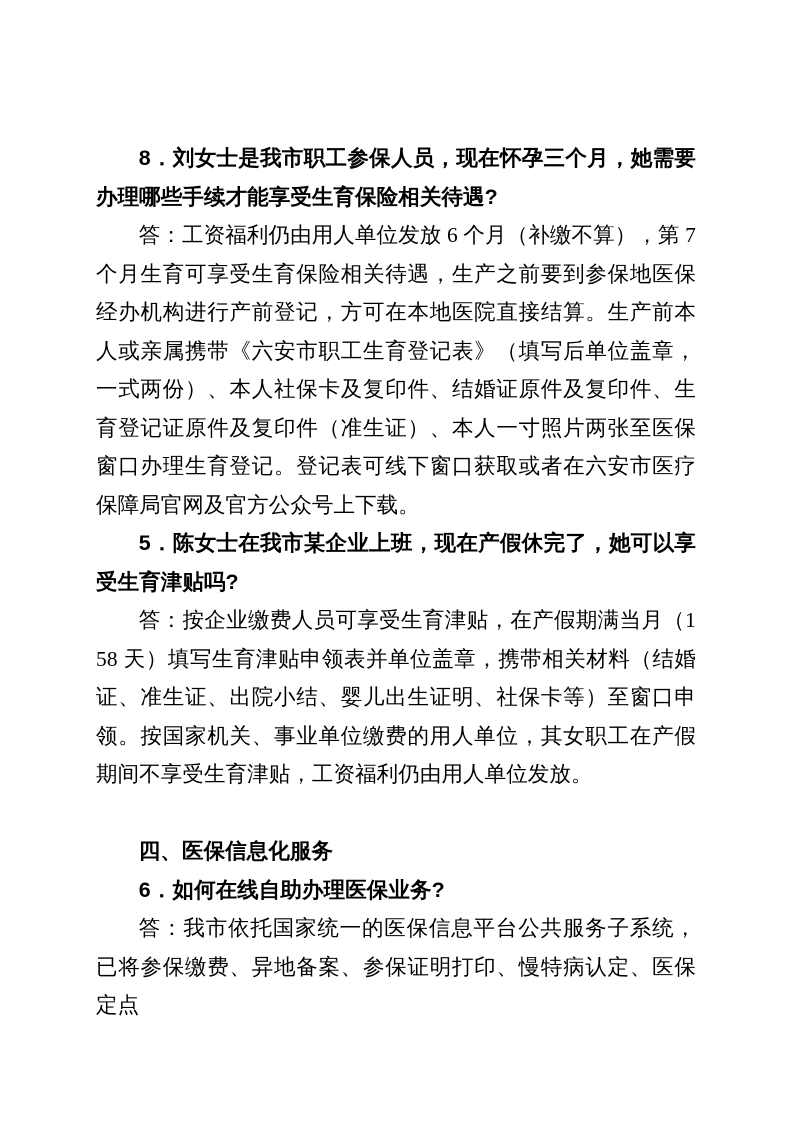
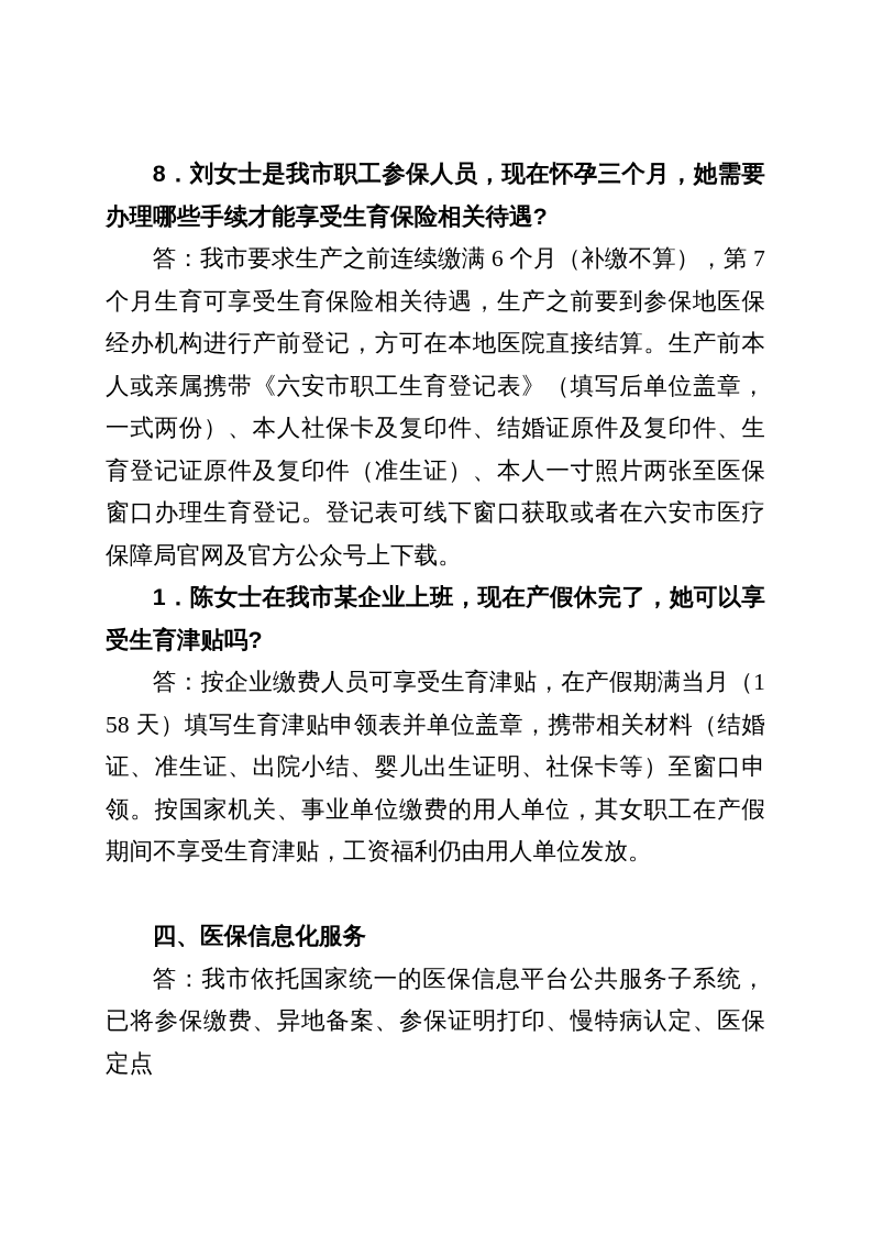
  8．刘女士是我市职工参保人员，现在怀孕三个月，她需要办理哪些手续才能享受生育保险相关待遇?
- 答：工资福利仍由用人单位发放 6 个月（补缴不算），第 7 个月生育可享受生育保险相关待遇，生产之前要到参保地医保经办机构进行产前登记，方可在本地医院直接结算。生产前本人或亲属携带《六安市职工生育登记表》（填写后单位盖章，一式两份）、本人社保卡及复印件、结婚证原件及复印件、生育登记证原件及复印件（准生证）、本人一寸照片两张至医保窗口办理生育登记。登记表可线下窗口获取或者在六安市医疗保障局官网及官方公众号上下载。
+ 答：我市要求生产之前连续缴满 6 个月（补缴不算），第 7 个月生育可享受生育保险相关待遇，生产之前要到参保地医保经办机构进行产前登记，方可在本地医院直接结算。生产前本人或亲属携带《六安市职工生育登记表》（填写后单位盖章，一式两份）、本人社保卡及复印件、结婚证原件及复印件、生育登记证原件及复印件（准生证）、本人一寸照片两张至医保窗口办理生育登记。登记表可线下窗口获取或者在六安市医疗保障局官网及官方公众号上下载。
- 5．陈女士在我市某企业上班，现在产假休完了，她可以享受生育津贴吗?
+ 1．陈女士在我市某企业上班，现在产假休完了，她可以享受生育津贴吗?
  答：按企业缴费人员可享受生育津贴，在产假期满当月（158 天）填写生育津贴申领表并单位盖章，携带相关材料（结婚证、准生证、出院小结、婴儿出生证明、社保卡等）至窗口申领。按国家机关、事业单位缴费的用人单位，其女职工在产假期间不享受生育津贴，工资福利仍由用人单位发放。
  四、医保信息化服务
- 6．如何在线自助办理医保业务?
  答：我市依托国家统一的医保信息平台公共服务子系统，已将参保缴费、异地备案、参保证明打印、慢特病认定、医保定点
